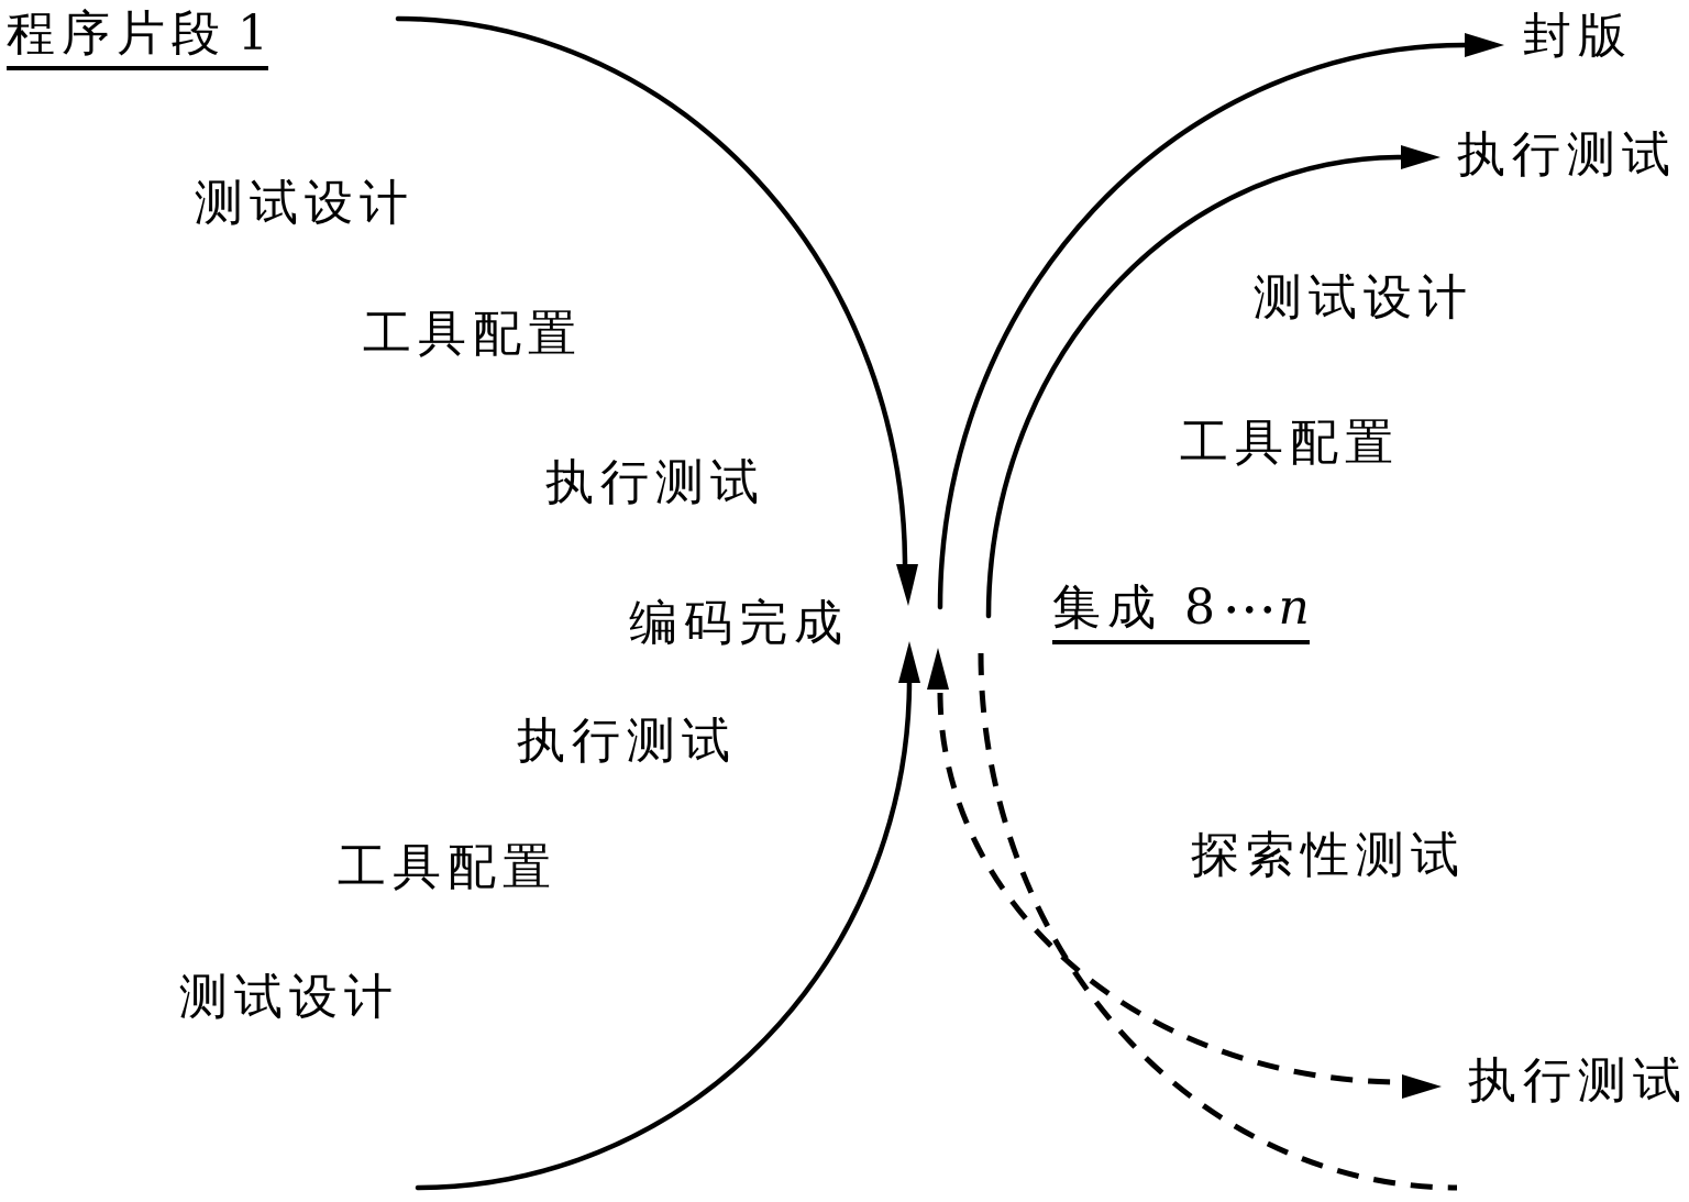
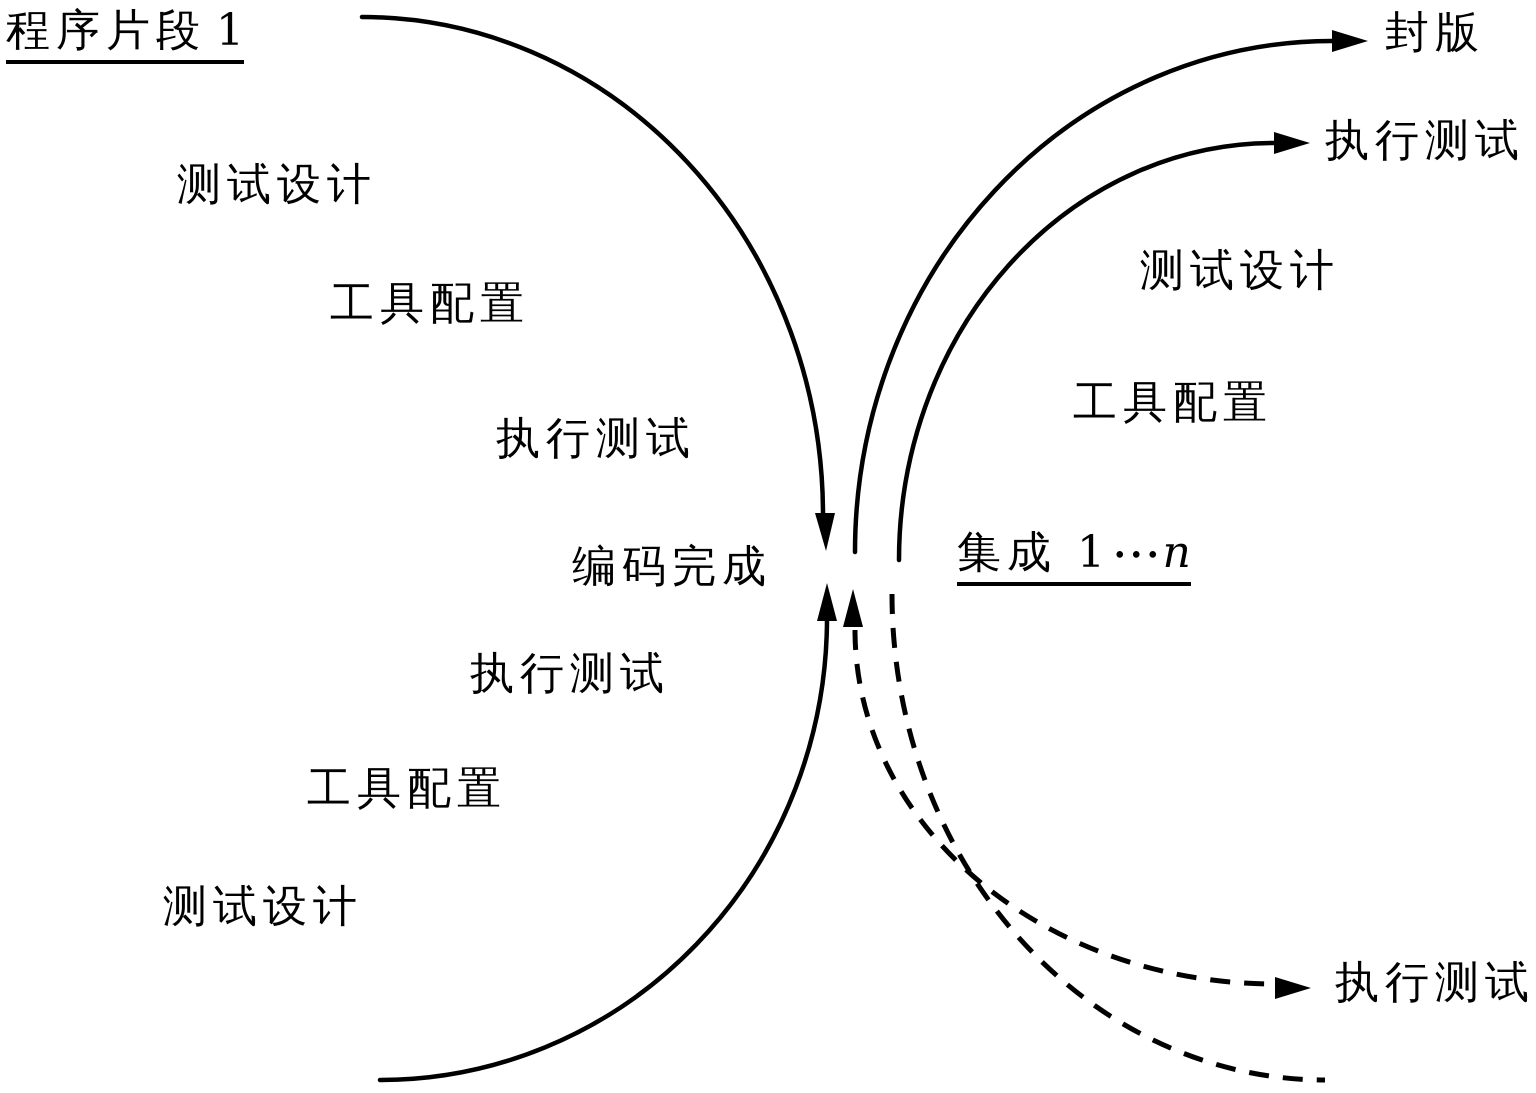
  程序片段 1
  测试设计
  工具配置
  执行测试
  编码完成
  执行测试
  工具配置
  测试设计
  封版
  执行测试
  测试设计
  工具配置
- 集成 8•••n
+ 集成 1•••n
- 探索性测试
  执行测试
